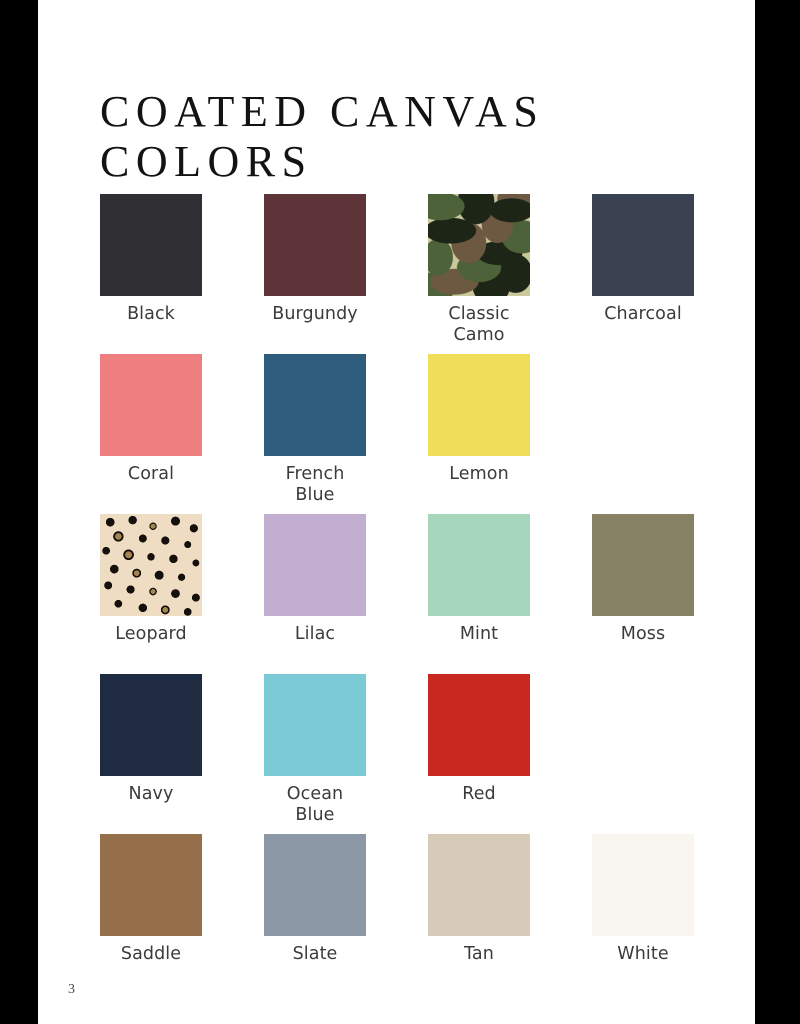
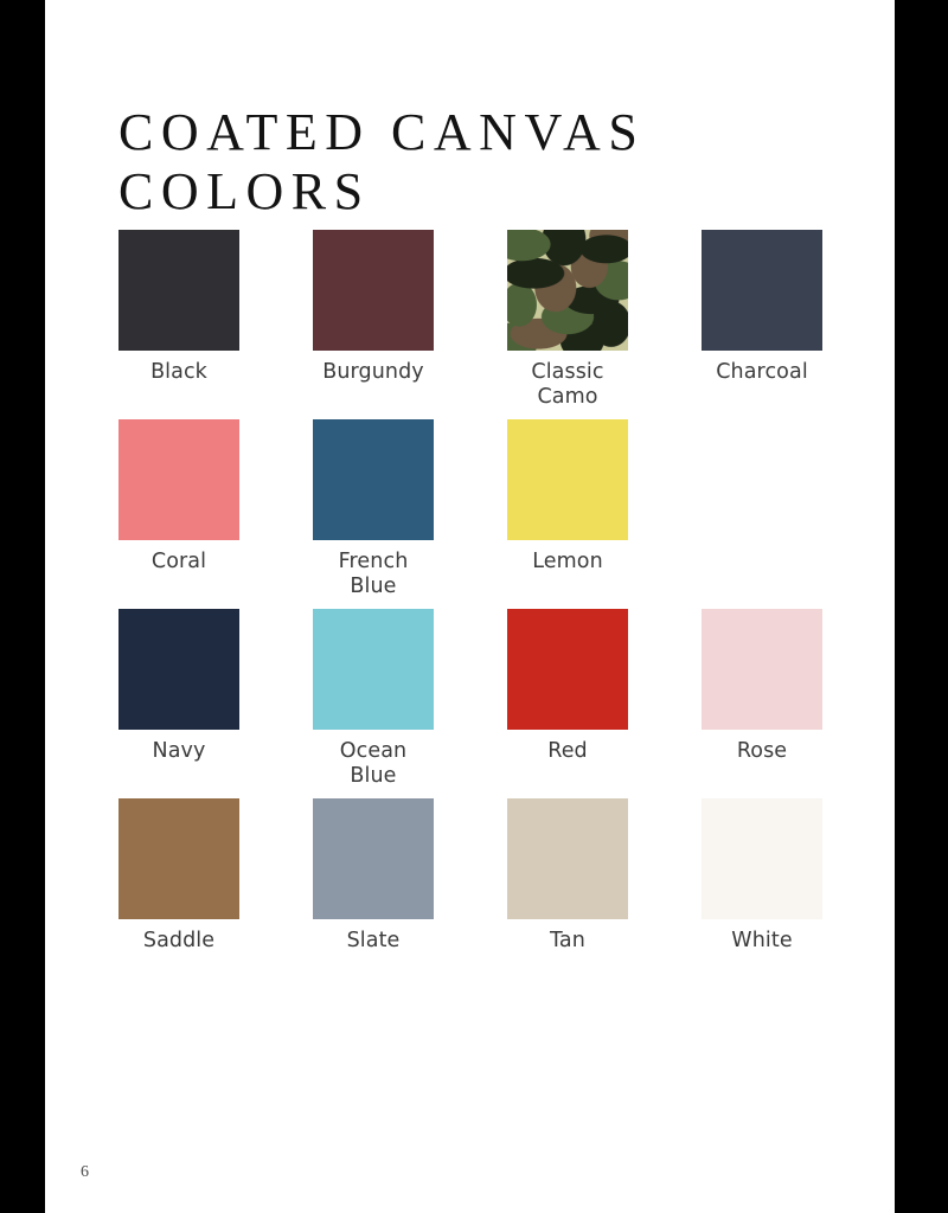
  COATED CANVAS
  COLORS
  Black
  Burgundy
  Classic
  Camo
  Charcoal
  Coral
  French
  Blue
  Lemon
- Leopard
- Lilac
- Mint
- Moss
  Navy
  Ocean
  Blue
  Red
+ Rose
  Saddle
  Slate
  Tan
  White
- 3
+ 6
